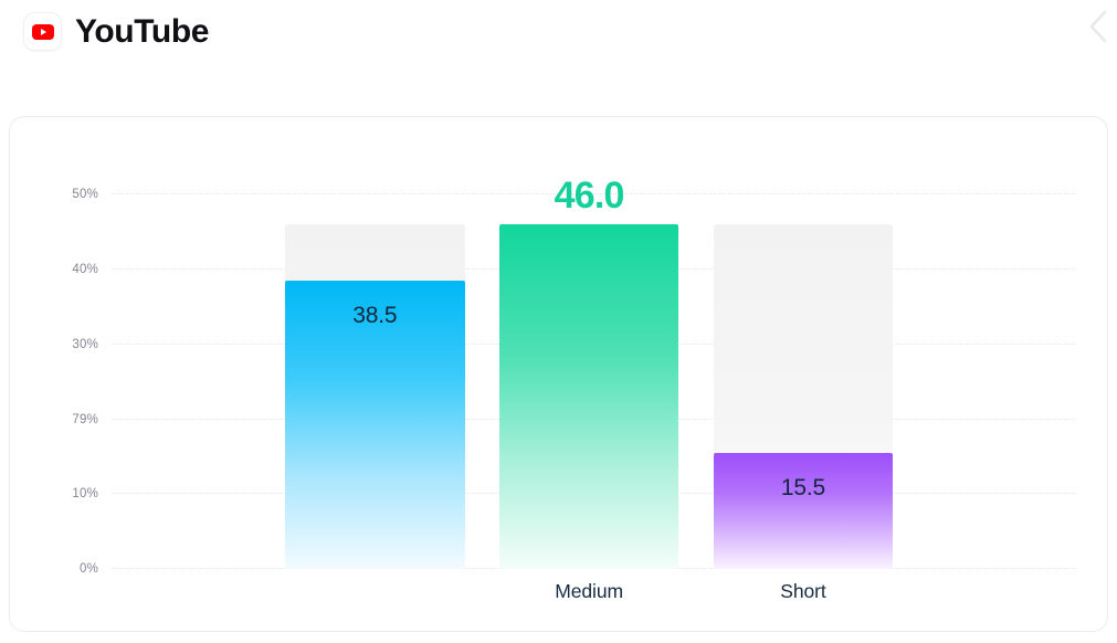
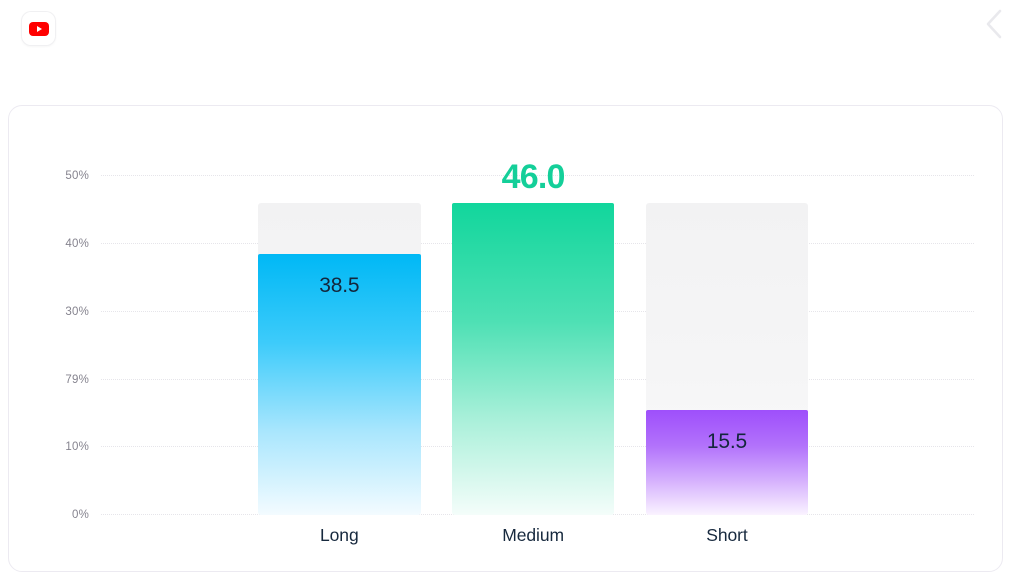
- YouTube
  0%
  10%
  79%
  30%
  40%
  50%
  38.5
+ Long
  46.0
  Medium
  15.5
  Short
